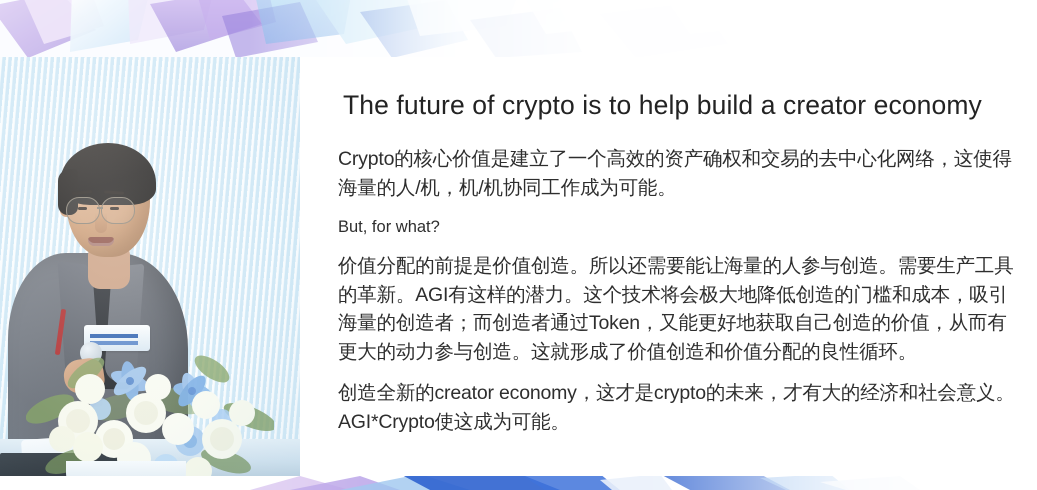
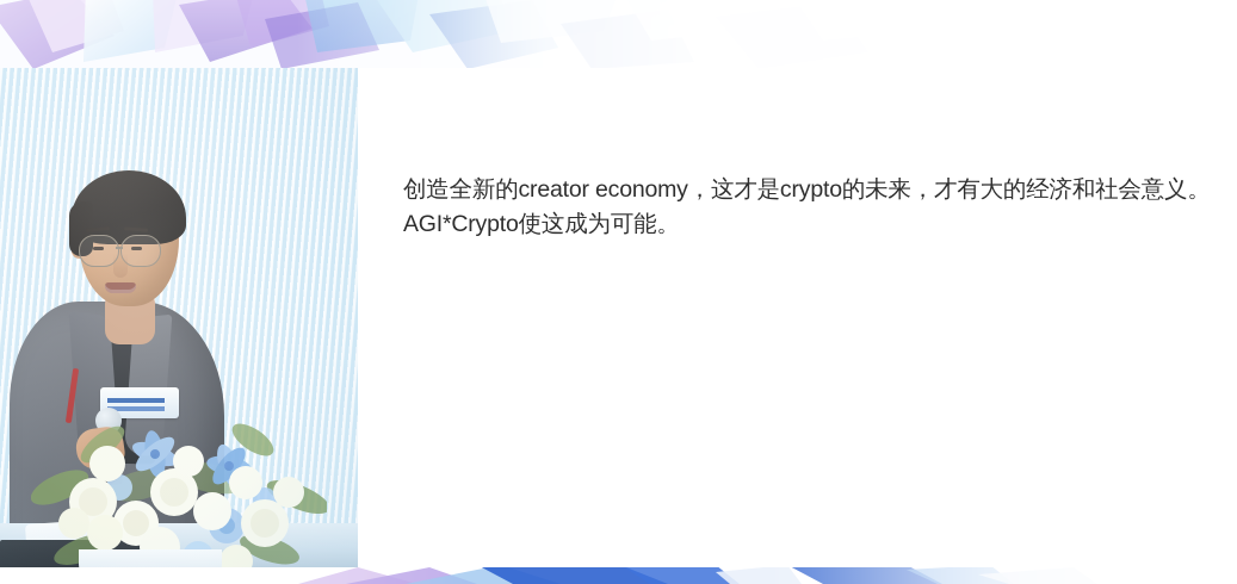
- The future of crypto is to help build a creator economy
- Crypto的核心价值是建立了一个高效的资产确权和交易的去中心化网络，这使得海量的人/机，机/机协同工作成为可能。
- But, for what?
- 价值分配的前提是价值创造。所以还需要能让海量的人参与创造。需要生产工具的革新。AGI有这样的潜力。这个技术将会极大地降低创造的门槛和成本，吸引海量的创造者；而创造者通过Token，又能更好地获取自己创造的价值，从而有更大的动力参与创造。这就形成了价值创造和价值分配的良性循环。
  创造全新的creator economy，这才是crypto的未来，才有大的经济和社会意义。AGI*Crypto使这成为可能。
